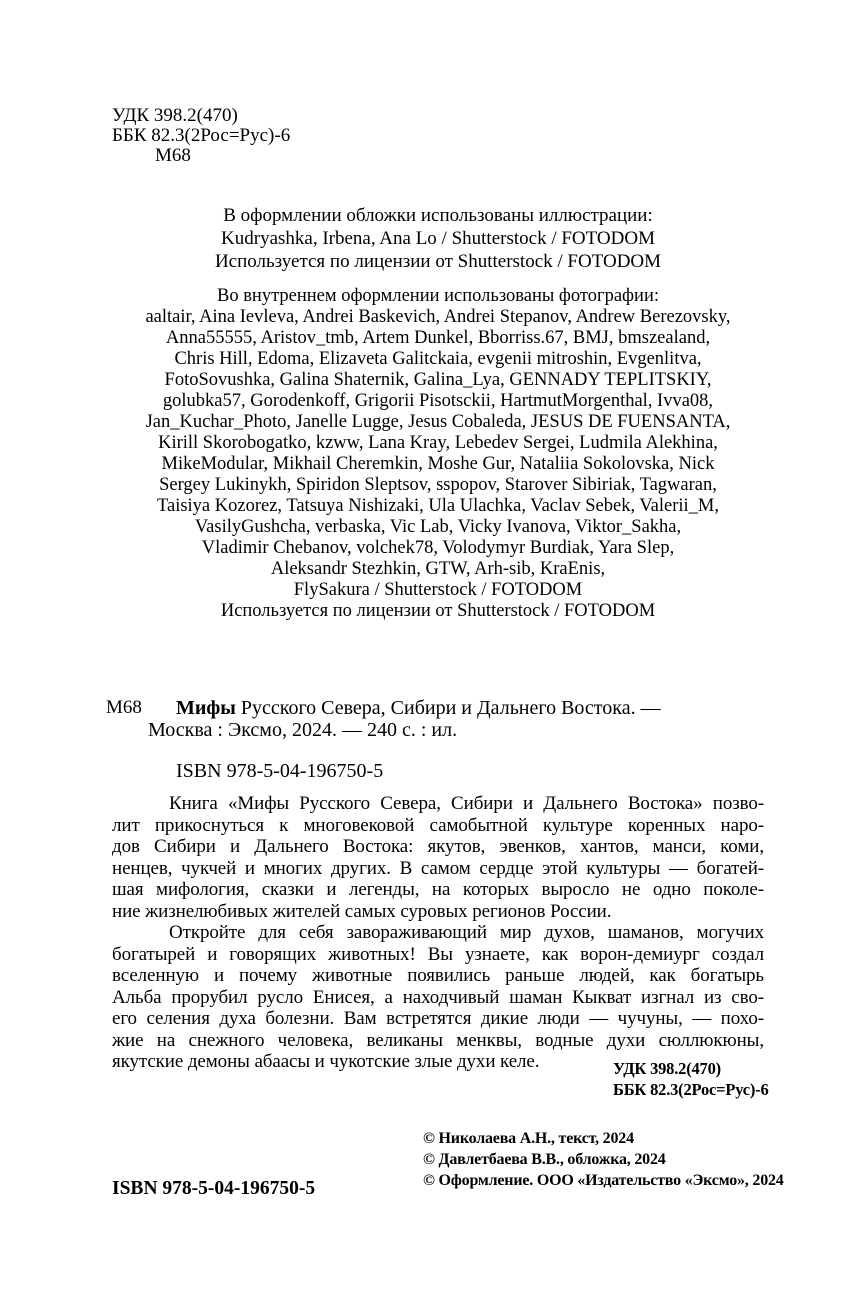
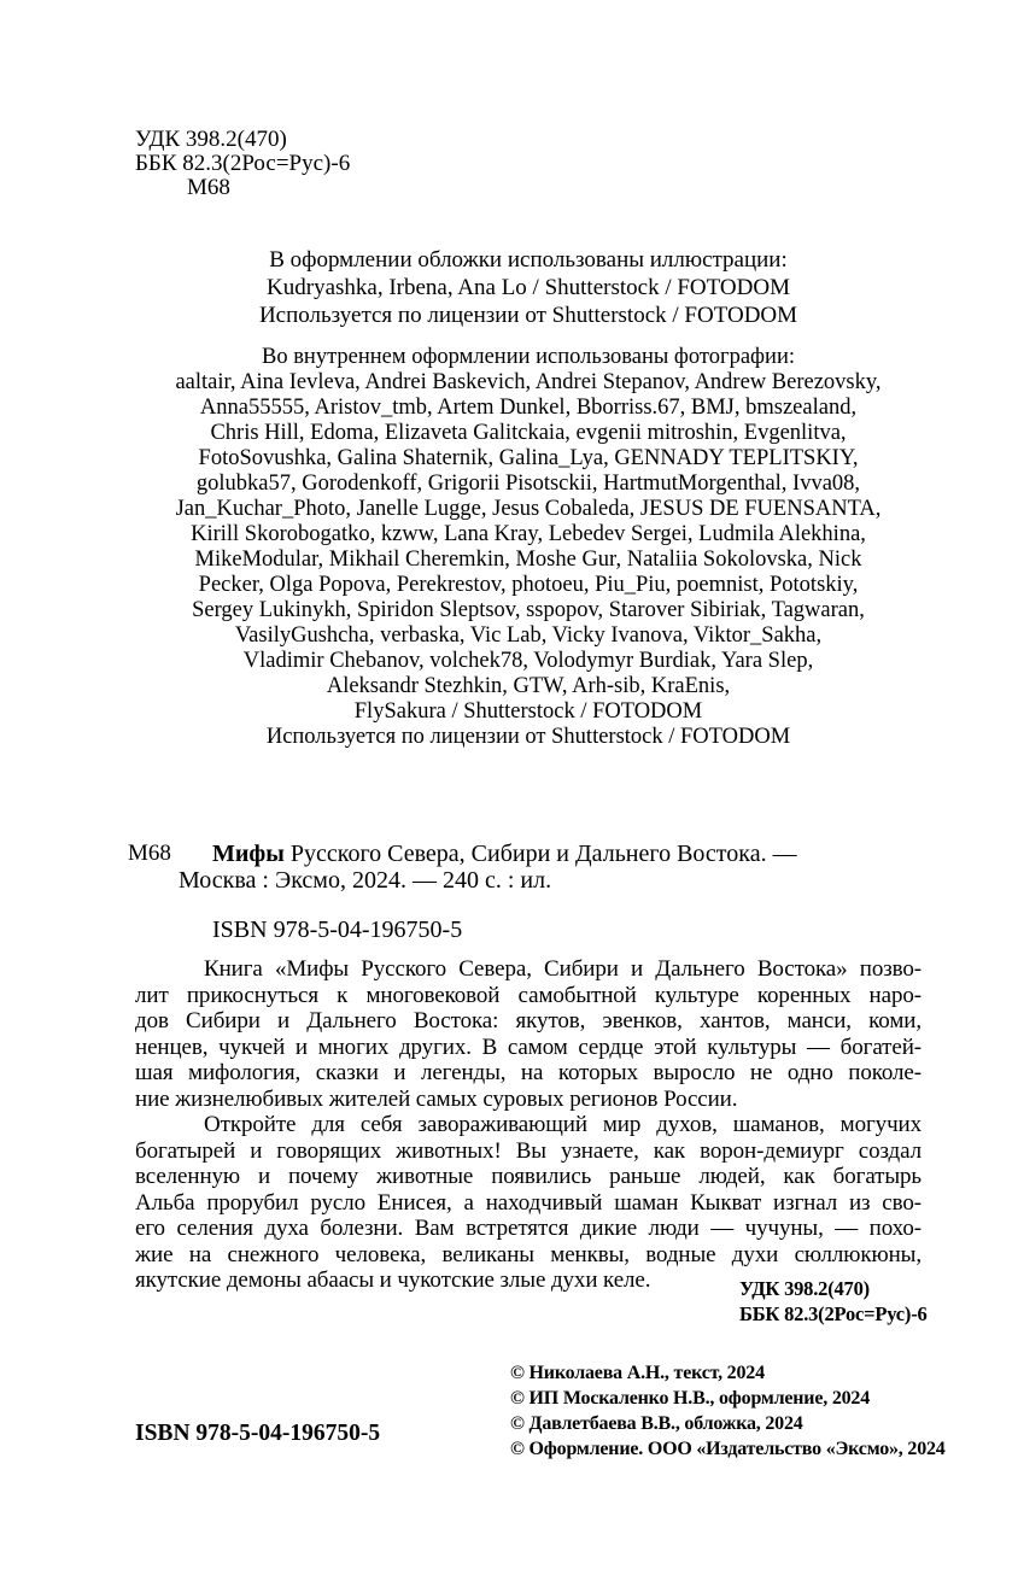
  УДК 398.2(470)
  ББК 82.3(2Рос=Рус)-6
  М68
  В оформлении обложки использованы иллюстрации:
  Kudryashka, Irbena, Ana Lo / Shutterstock / FOTODOM
  Используется по лицензии от Shutterstock / FOTODOM
  Во внутреннем оформлении использованы фотографии:
  aaltair, Aina Ievleva, Andrei Baskevich, Andrei Stepanov, Andrew Berezovsky,
  Anna55555, Aristov_tmb, Artem Dunkel, Bborriss.67, BMJ, bmszealand,
  Chris Hill, Edoma, Elizaveta Galitckaia, evgenii mitroshin, Evgenlitva,
  FotoSovushka, Galina Shaternik, Galina_Lya, GENNADY TEPLITSKIY,
  golubka57, Gorodenkoff, Grigorii Pisotsckii, HartmutMorgenthal, Ivva08,
  Jan_Kuchar_Photo, Janelle Lugge, Jesus Cobaleda, JESUS DE FUENSANTA,
  Kirill Skorobogatko, kzww, Lana Kray, Lebedev Sergei, Ludmila Alekhina,
  MikeModular, Mikhail Cheremkin, Moshe Gur, Nataliia Sokolovska, Nick
+ Pecker, Olga Popova, Perekrestov, photoeu, Piu_Piu, poemnist, Pototskiy,
  Sergey Lukinykh, Spiridon Sleptsov, sspopov, Starover Sibiriak, Tagwaran,
- Taisiya Kozorez, Tatsuya Nishizaki, Ula Ulachka, Vaclav Sebek, Valerii_M,
  VasilyGushcha, verbaska, Vic Lab, Vicky Ivanova, Viktor_Sakha,
  Vladimir Chebanov, volchek78, Volodymyr Burdiak, Yara Slep,
  Aleksandr Stezhkin, GTW, Arh-sib, KraEnis,
  FlySakura / Shutterstock / FOTODOM
  Используется по лицензии от Shutterstock / FOTODOM
  М68
  Мифы Русского Севера, Сибири и Дальнего Востока. —
  Москва : Эксмо, 2024. — 240 с. : ил.
  ISBN 978-5-04-196750-5
  Книга «Мифы Русского Севера, Сибири и Дальнего Востока» позво-
  лит прикоснуться к многовековой самобытной культуре коренных наро-
  дов Сибири и Дальнего Востока: якутов, эвенков, хантов, манси, коми,
  ненцев, чукчей и многих других. В самом сердце этой культуры — богатей-
  шая мифология, сказки и легенды, на которых выросло не одно поколе-
  ние жизнелюбивых жителей самых суровых регионов России.
  Откройте для себя завораживающий мир духов, шаманов, могучих
  богатырей и говорящих животных! Вы узнаете, как ворон-демиург создал
  вселенную и почему животные появились раньше людей, как богатырь
  Альба прорубил русло Енисея, а находчивый шаман Кыкват изгнал из сво-
  его селения духа болезни. Вам встретятся дикие люди — чучуны, — похо-
  жие на снежного человека, великаны менквы, водные духи сюллюкюны,
  якутские демоны абаасы и чукотские злые духи келе.
  УДК 398.2(470)
  ББК 82.3(2Рос=Рус)-6
  © Николаева А.Н., текст, 2024
+ © ИП Москаленко Н.В., оформление, 2024
  © Давлетбаева В.В., обложка, 2024
  © Оформление. ООО «Издательство «Эксмо», 2024
  ISBN 978-5-04-196750-5
